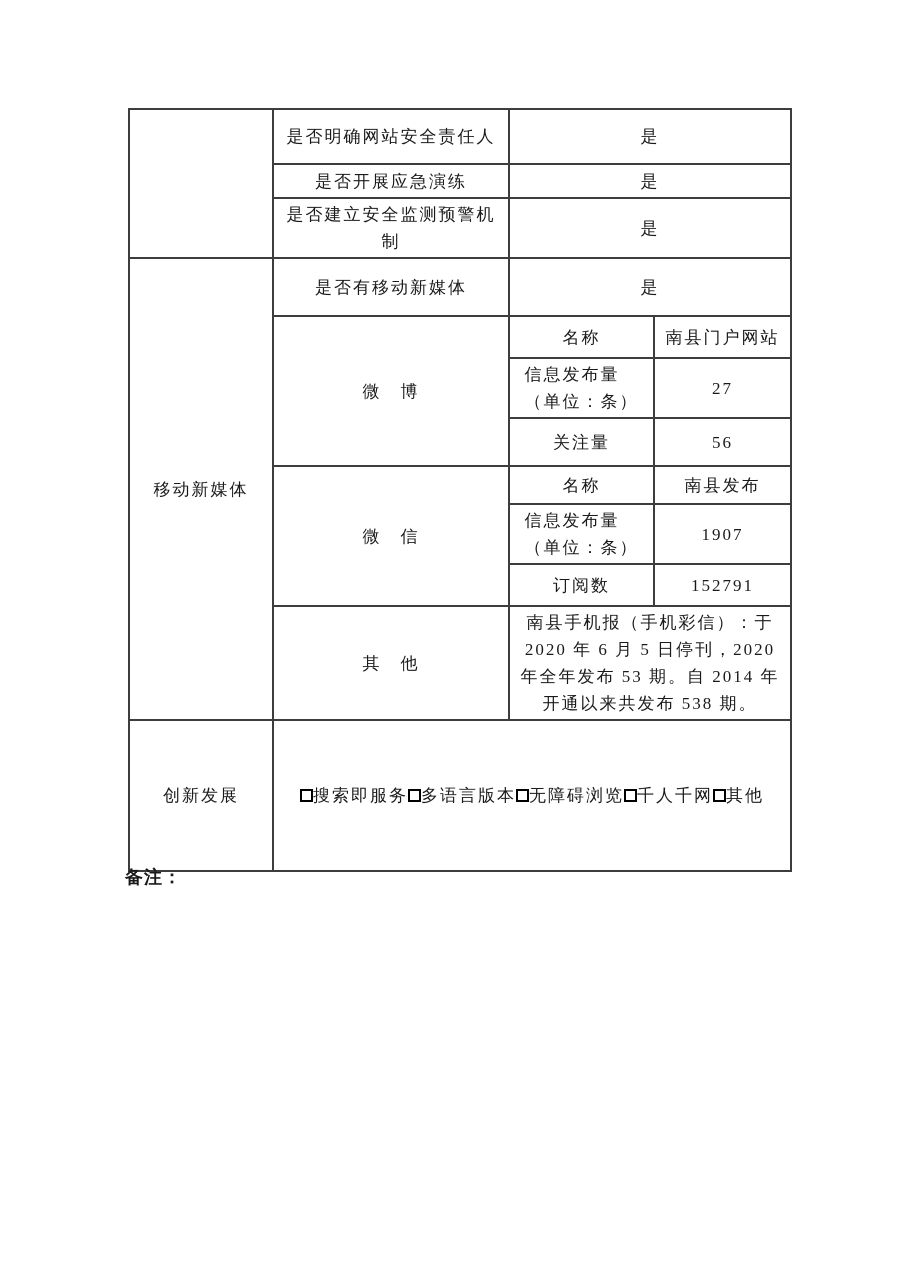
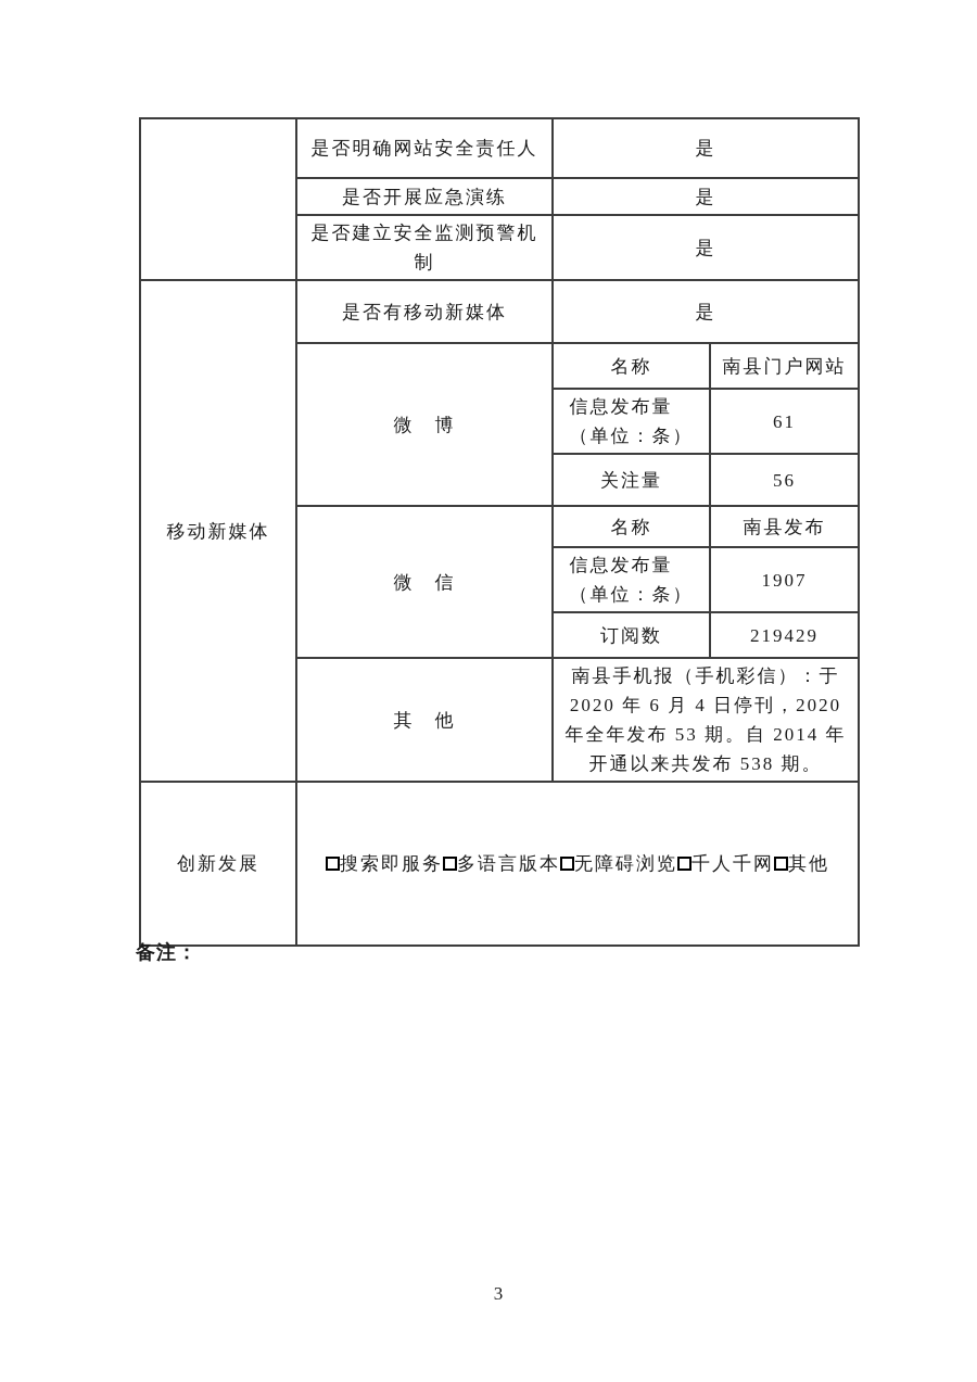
  	是否明确网站安全责任人	是
  是否开展应急演练	是
  是否建立安全监测预警机制	是
  移动新媒体	是否有移动新媒体	是
  微 博	名称	南县门户网站
- 信息发布量 （单位：条）	27
+ 信息发布量 （单位：条）	61
  关注量	56
  微 信	名称	南县发布
  信息发布量 （单位：条）	1907
- 订阅数	152791
+ 订阅数	219429
- 其 他	南县手机报（手机彩信）：于 2020 年 6 月 5 日停刊，2020 年全年发布 53 期。自 2014 年开通以来共发布 538 期。
+ 其 他	南县手机报（手机彩信）：于 2020 年 6 月 4 日停刊，2020 年全年发布 53 期。自 2014 年开通以来共发布 538 期。
  创新发展	搜索即服务 多语言版本 无障碍浏览 千人千网 其他
  备注：
+ 3
